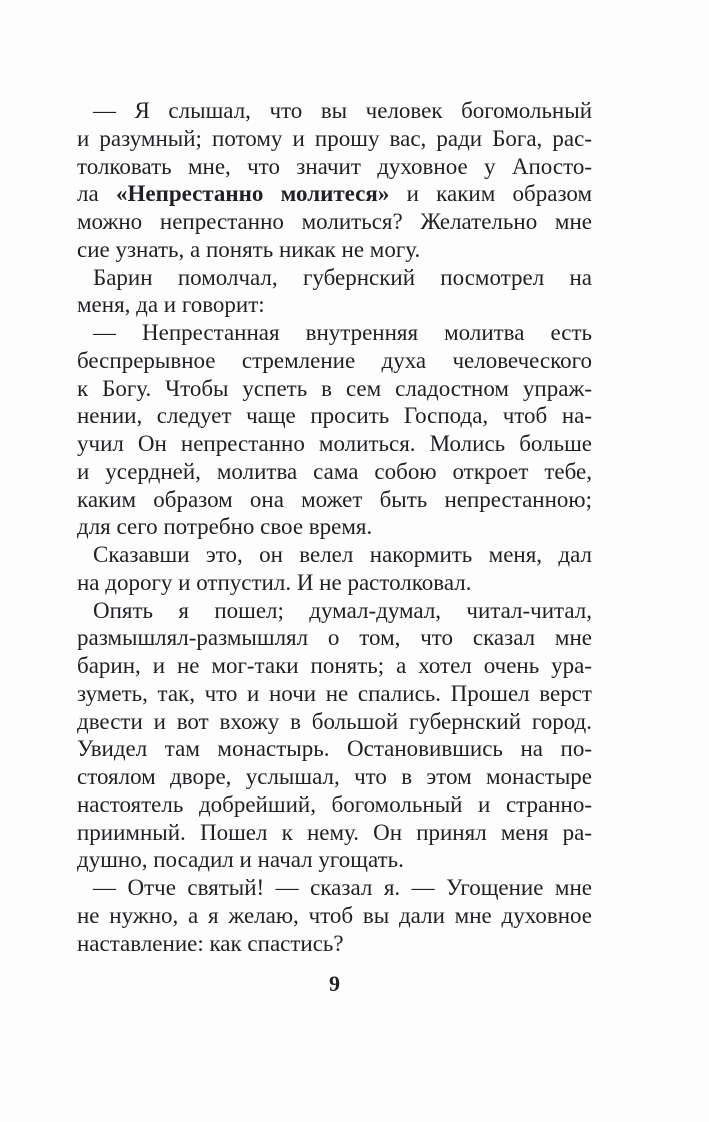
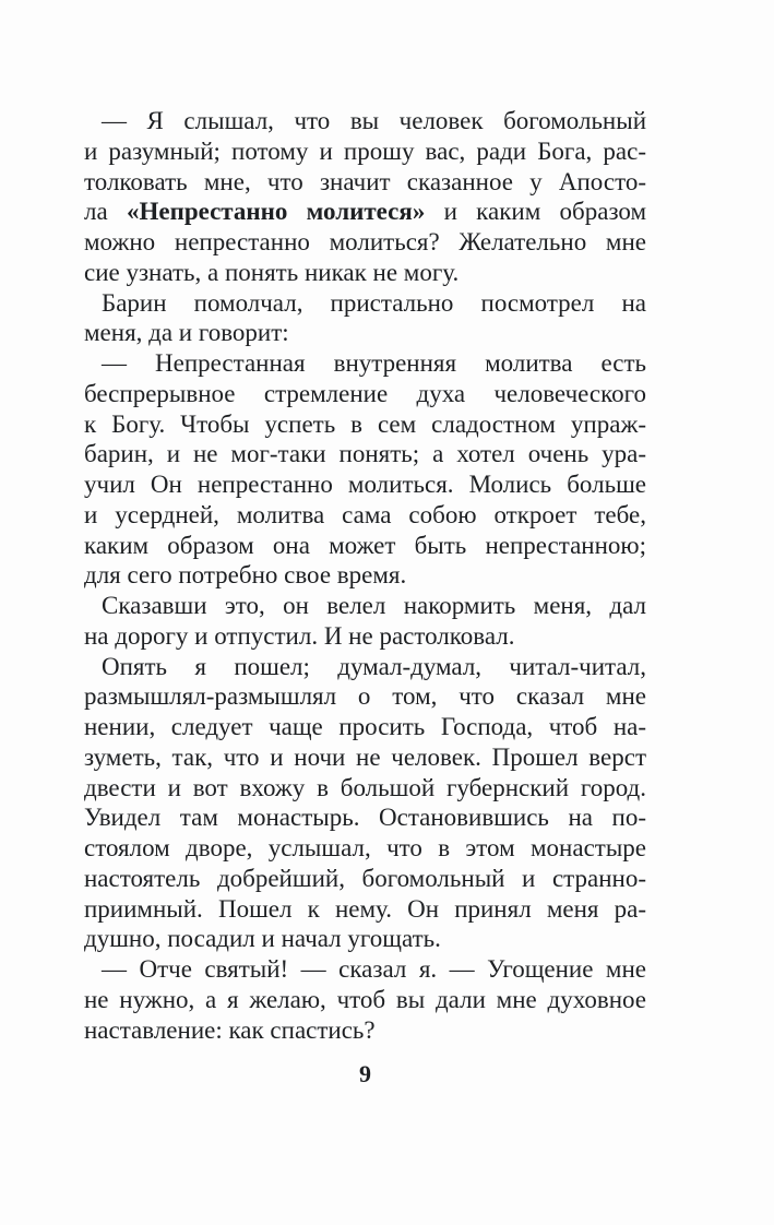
  — Я слышал, что вы человек богомольный
  и разумный; потому и прошу вас, ради Бога, рас-
- толковать мне, что значит духовное у Апосто-
+ толковать мне, что значит сказанное у Апосто-
  ла «Непрестанно молитеся» и каким образом
  можно непрестанно молиться? Желательно мне
  сие узнать, а понять никак не могу.
- Барин помолчал, губернский посмотрел на
+ Барин помолчал, пристально посмотрел на
  меня, да и говорит:
  — Непрестанная внутренняя молитва есть
  беспрерывное стремление духа человеческого
  к Богу. Чтобы успеть в сем сладостном упраж-
- нении, следует чаще просить Господа, чтоб на-
+ барин, и не мог-таки понять; а хотел очень ура-
  учил Он непрестанно молиться. Молись больше
  и усердней, молитва сама собою откроет тебе,
  каким образом она может быть непрестанною;
  для сего потребно свое время.
  Сказавши это, он велел накормить меня, дал
  на дорогу и отпустил. И не растолковал.
  Опять я пошел; думал-думал, читал-читал,
  размышлял-размышлял о том, что сказал мне
- барин, и не мог-таки понять; а хотел очень ура-
+ нении, следует чаще просить Господа, чтоб на-
- зуметь, так, что и ночи не спались. Прошел верст
+ зуметь, так, что и ночи не человек. Прошел верст
  двести и вот вхожу в большой губернский город.
  Увидел там монастырь. Остановившись на по-
  стоялом дворе, услышал, что в этом монастыре
  настоятель добрейший, богомольный и странно-
  приимный. Пошел к нему. Он принял меня ра-
  душно, посадил и начал угощать.
  — Отче святый! — сказал я. — Угощение мне
  не нужно, а я желаю, чтоб вы дали мне духовное
  наставление: как спастись?
  9
